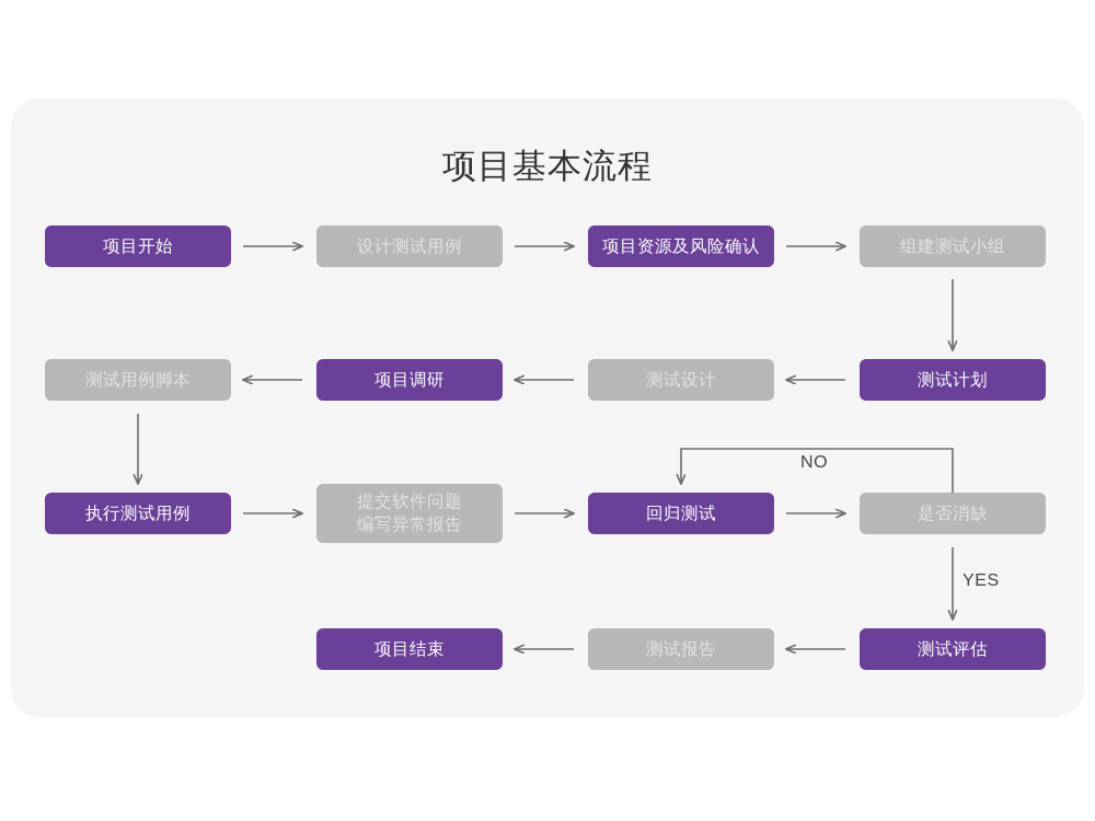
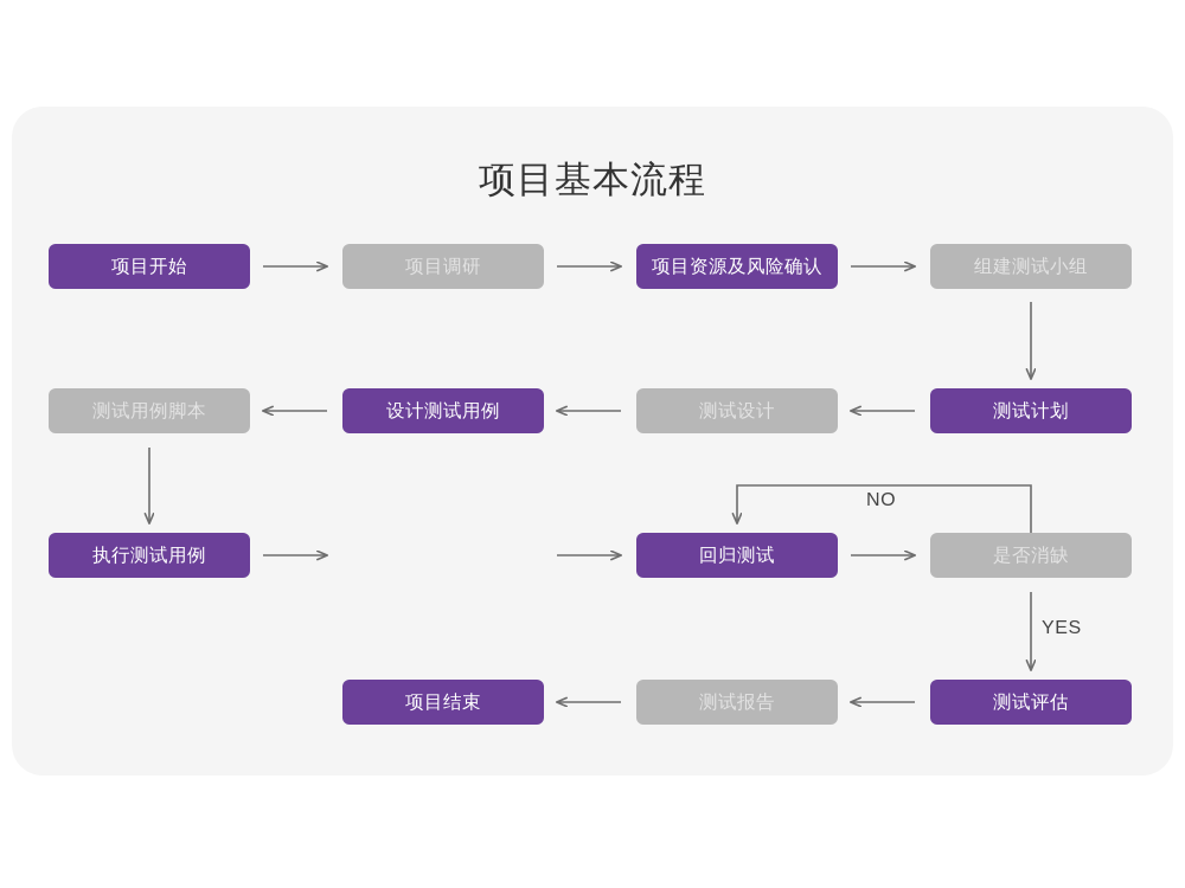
  项目基本流程
  NO
  YES
  项目开始
- 设计测试用例
+ 项目调研
  项目资源及风险确认
  组建测试小组
  测试用例脚本
- 项目调研
+ 设计测试用例
  测试设计
  测试计划
  执行测试用例
- 提交软件问题
- 编写异常报告
  回归测试
  是否消缺
  项目结束
  测试报告
  测试评估
